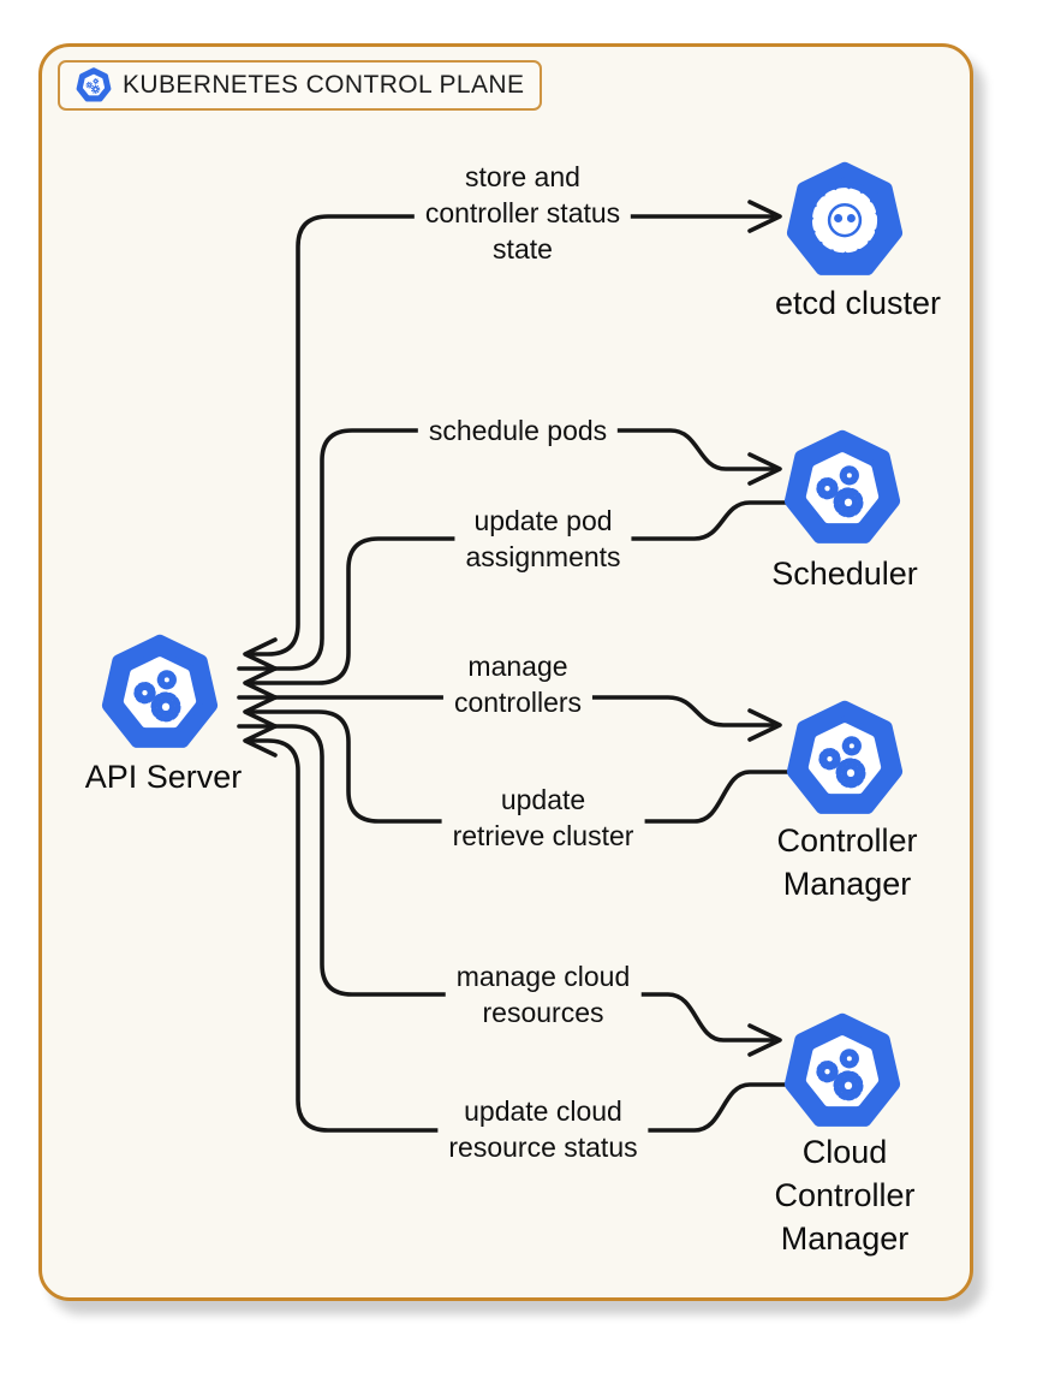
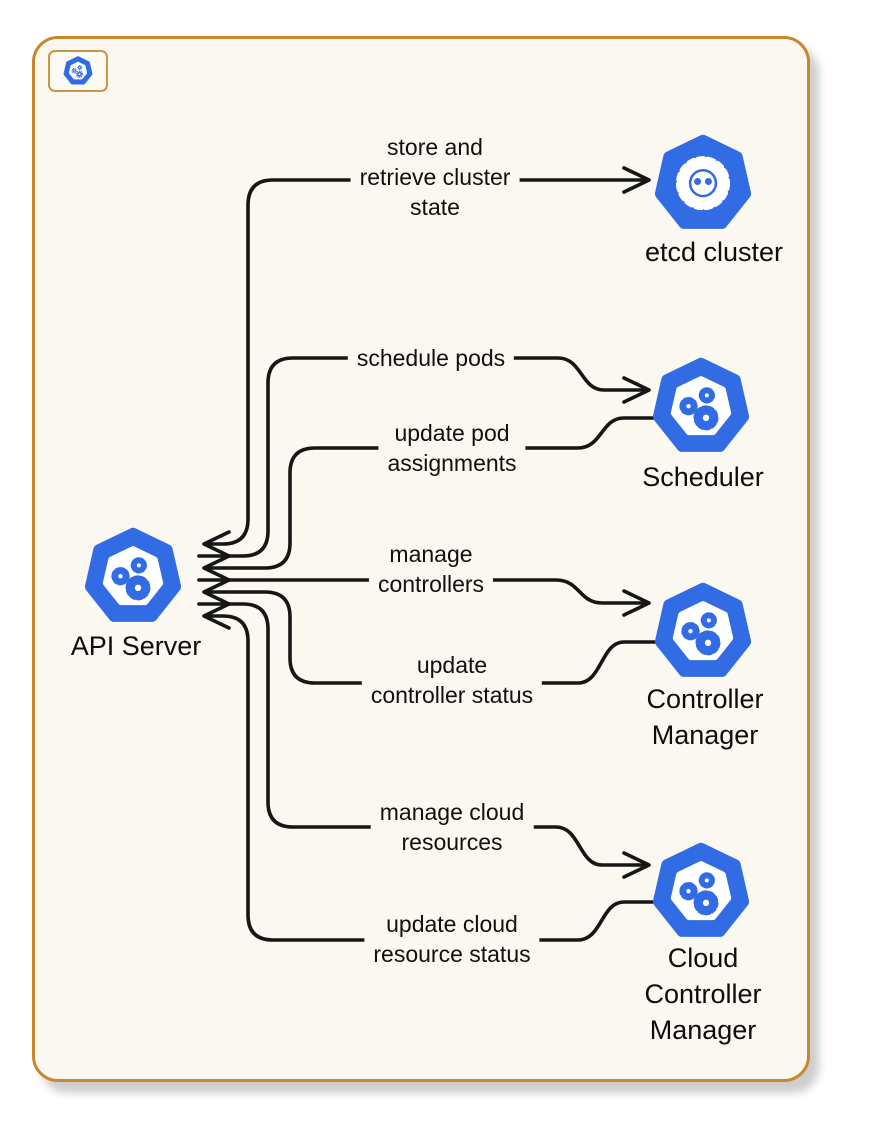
- KUBERNETES CONTROL PLANE
  store and
- controller status
+ retrieve cluster
  state
  schedule pods
  update pod
  assignments
  manage
  controllers
  update
- retrieve cluster
+ controller status
  manage cloud
  resources
  update cloud
  resource status
  API Server
  etcd cluster
  Scheduler
  Controller
  Manager
  Cloud
  Controller
  Manager
